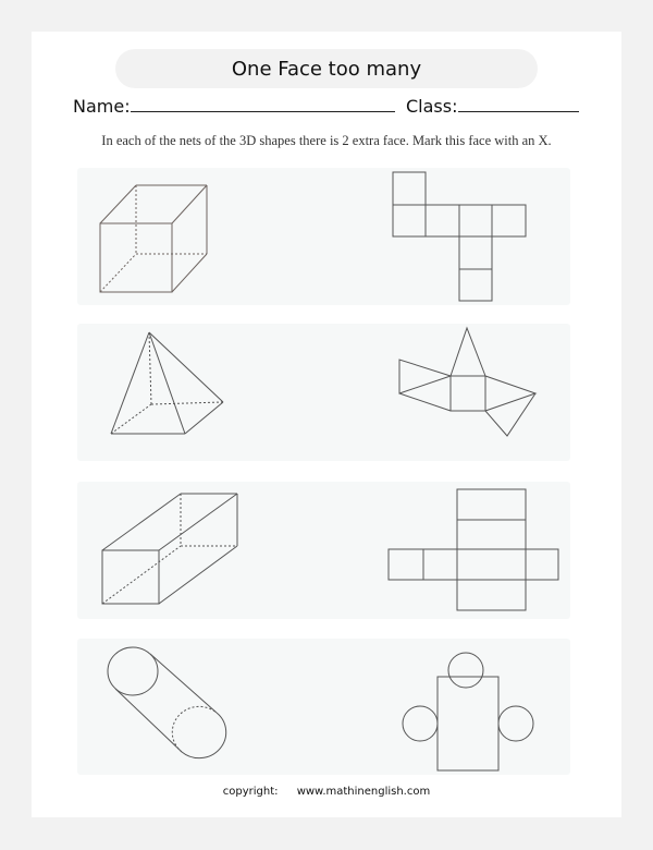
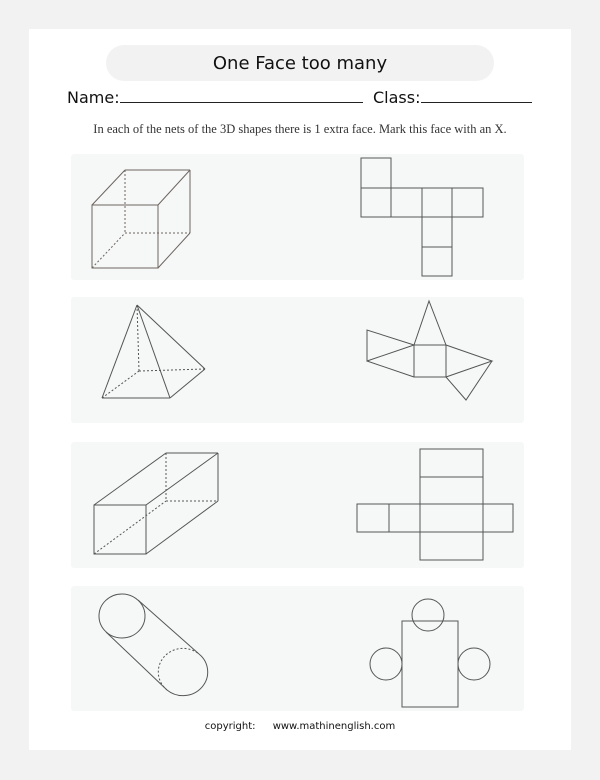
  One Face too many
  Name:
  Class:
- In each of the nets of the 3D shapes there is 2 extra face. Mark this face with an X.
+ In each of the nets of the 3D shapes there is 1 extra face. Mark this face with an X.
  copyright: www.mathinenglish.com
